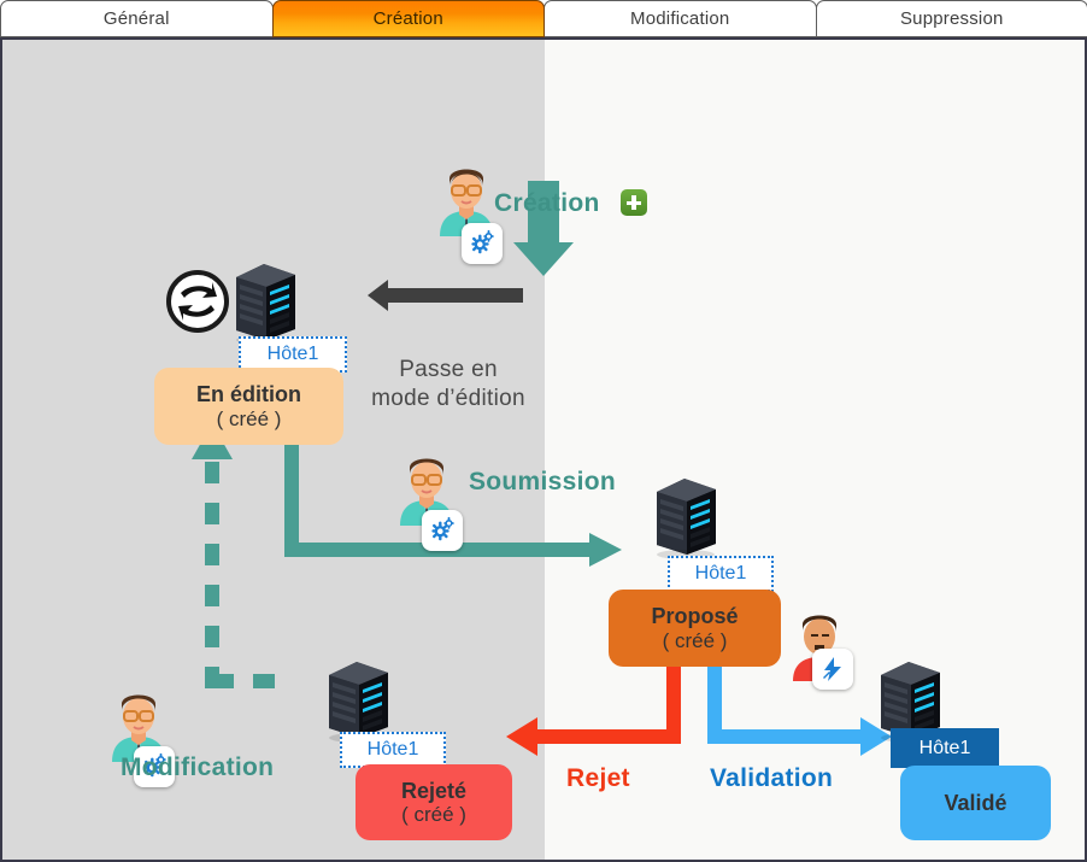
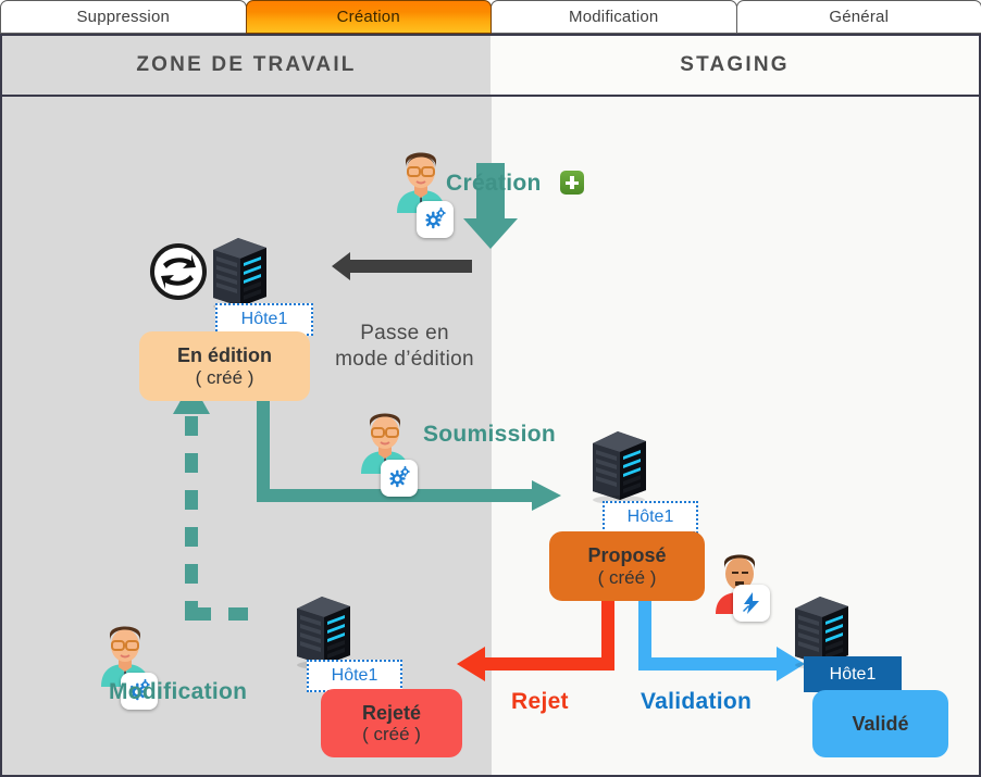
- Général
+ Suppression
  Création
  Modification
- Suppression
+ Général
+ ZONE DE TRAVAIL
+ STAGING
  Création
  Hôte1
  En édition
  ( créé )
  Passe en
  mode d’édition
  Soumission
  Hôte1
  Proposé
  ( créé )
  Modification
  Hôte1
  Rejeté
  ( créé )
  Rejet
  Validation
  Hôte1
  Validé
